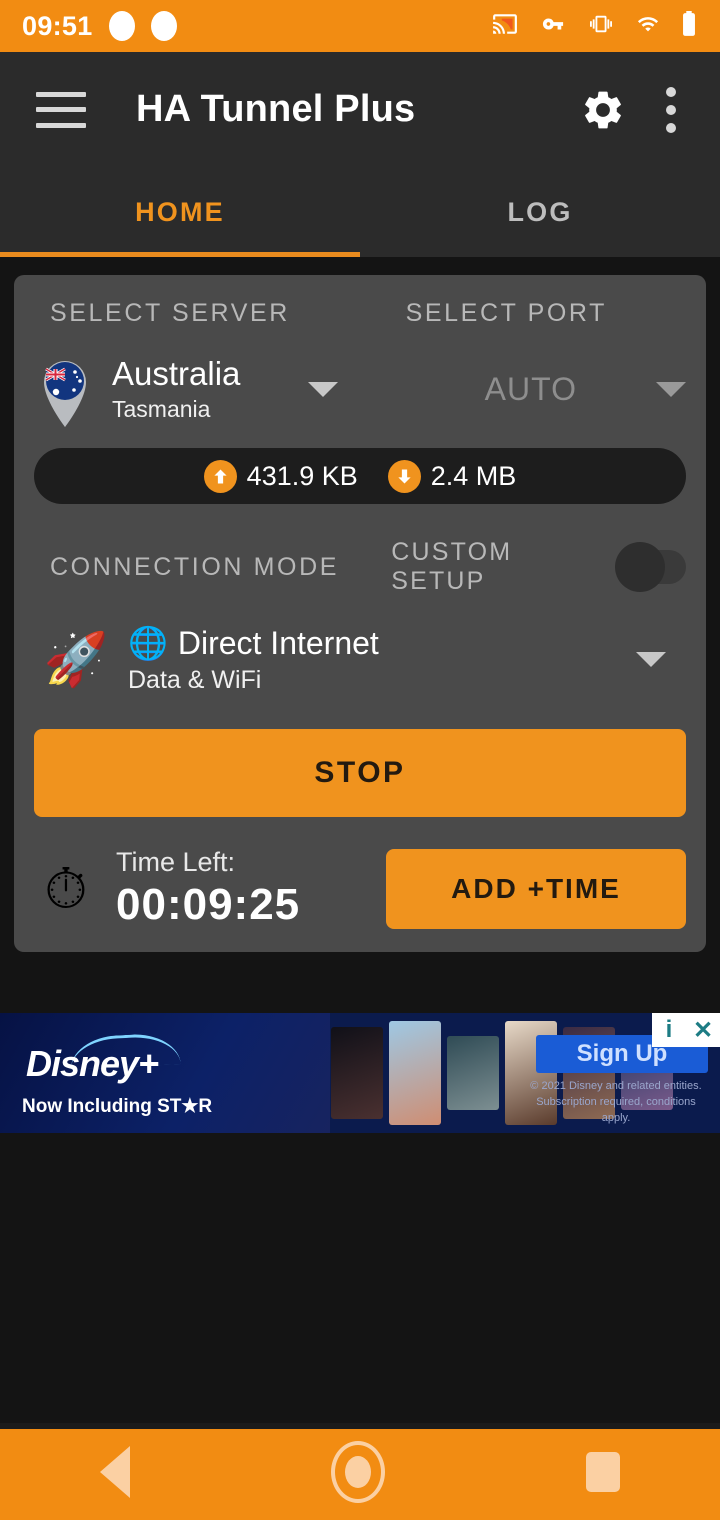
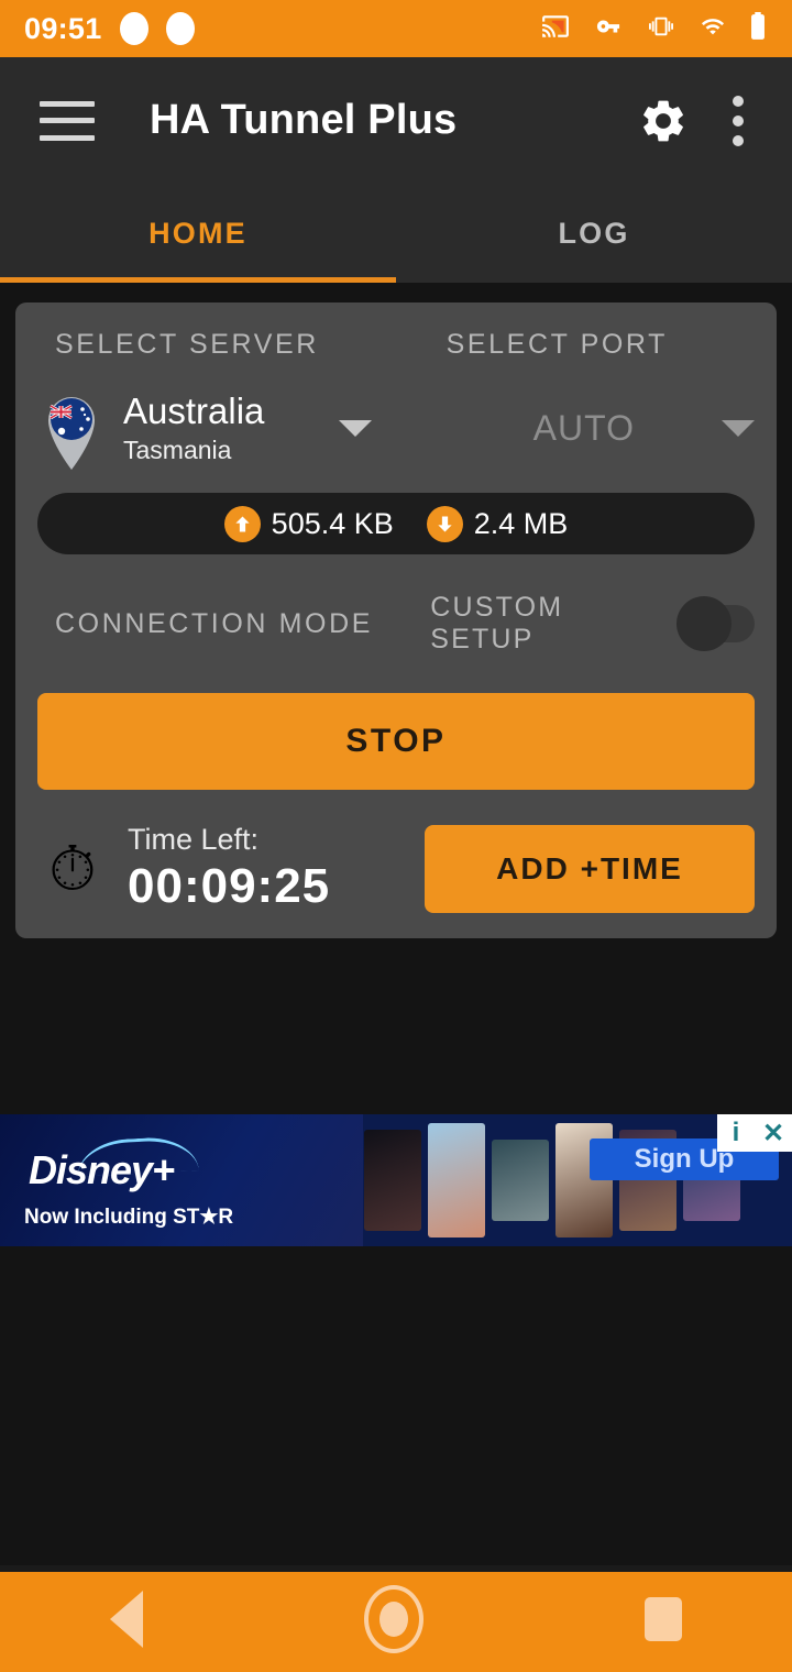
  09:51
  HA Tunnel Plus
  HOME
  LOG
  SELECT SERVER
  SELECT PORT
  Australia
  Tasmania
  AUTO
- 431.9 KB
+ 505.4 KB
  2.4 MB
  CONNECTION MODE
  CUSTOM SETUP
- 🚀
- 🌐
- Direct Internet
- Data & WiFi
  STOP
  ⏱
  Time Left:
  00:09:25
  ADD +TIME
  Disney+
  Now Including ST★R
  Sign Up
- © 2021 Disney and related entities. Subscription required, conditions apply.
  i
  ✕
